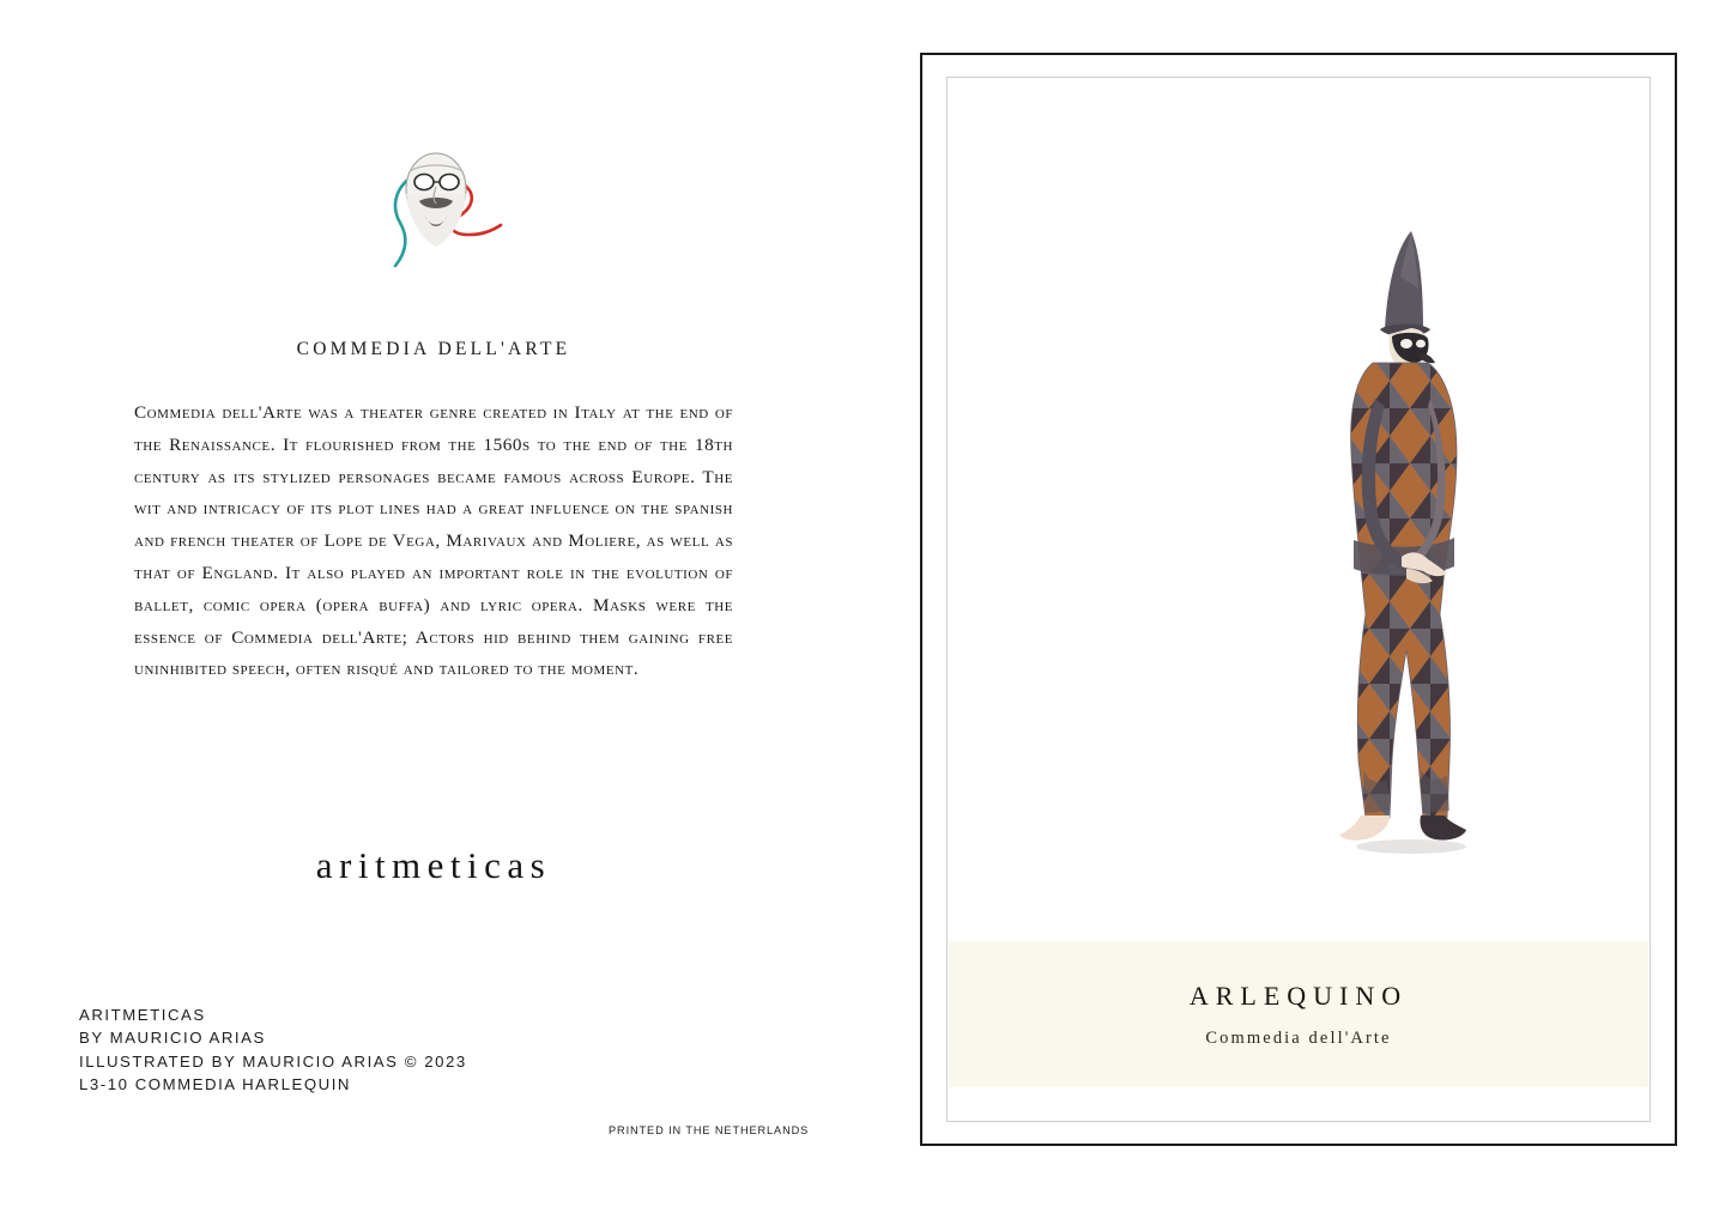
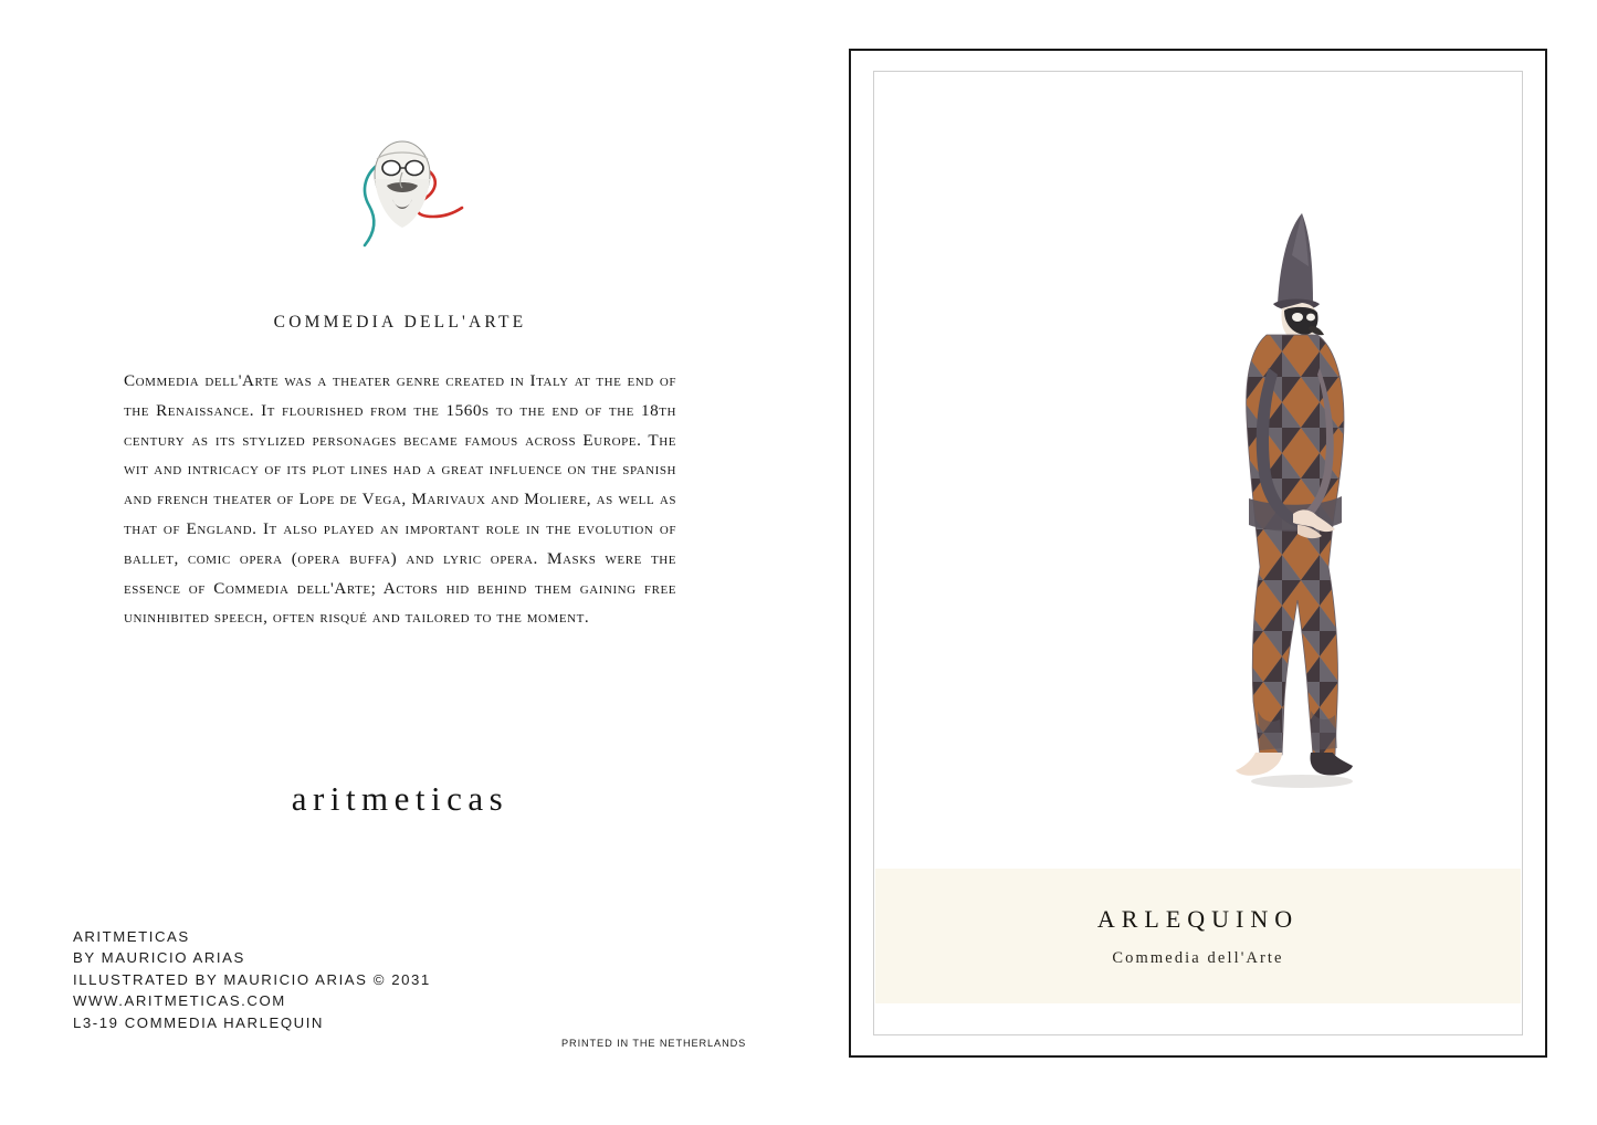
  COMMEDIA DELL'ARTE
  Commedia dell'Arte was a theater genre created in Italy at the end of the Renaissance. It flourished from the 1560s to the end of the 18th century as its stylized personages became famous across Europe. The wit and intricacy of its plot lines had a great influence on the spanish and french theater of Lope de Vega, Marivaux and Moliere, as well as that of England. It also played an important role in the evolution of ballet, comic opera (opera buffa) and lyric opera. Masks were the essence of Commedia dell'Arte; Actors hid behind them gaining free uninhibited speech, often risqué and tailored to the moment.
  aritmeticas
  ARITMETICAS
  BY MAURICIO ARIAS
- ILLUSTRATED BY MAURICIO ARIAS © 2023
+ ILLUSTRATED BY MAURICIO ARIAS © 2031
+ WWW.ARITMETICAS.COM
- L3-10 COMMEDIA HARLEQUIN
+ L3-19 COMMEDIA HARLEQUIN
  PRINTED IN THE NETHERLANDS
  ARLEQUINO
  Commedia dell'Arte
